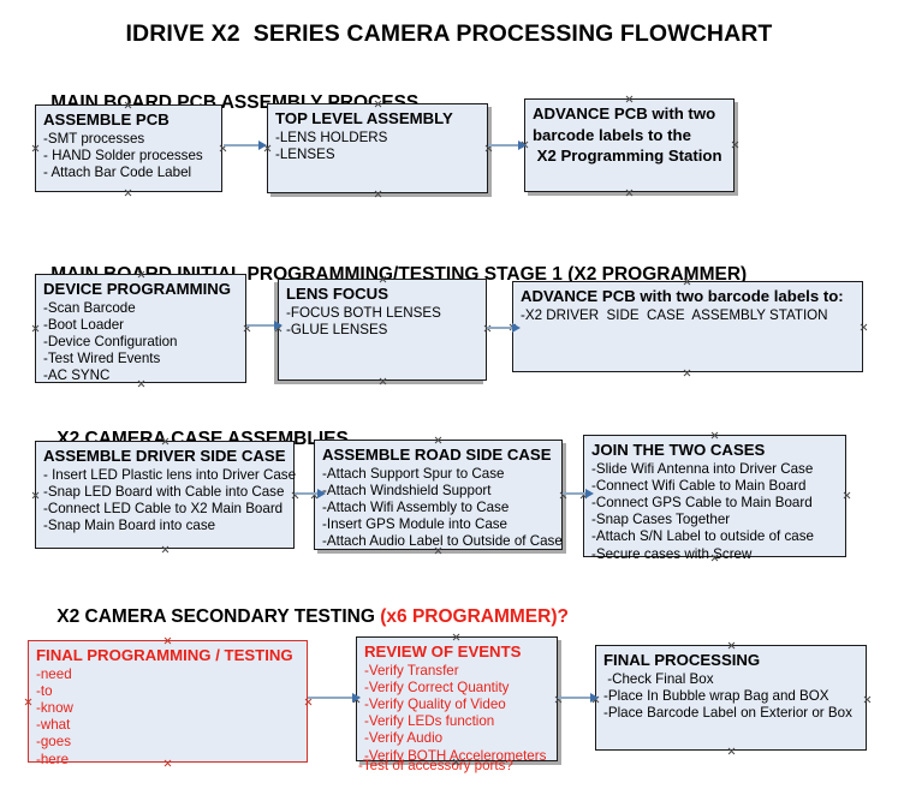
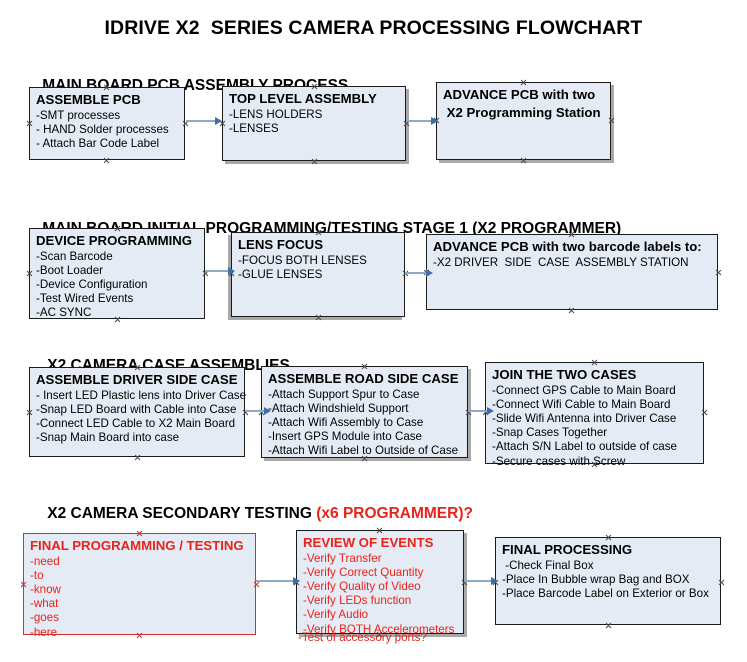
  IDRIVE X2 SERIES CAMERA PROCESSING FLOWCHART
  ASSEMBLE PCB
  -SMT processes
  - HAND Solder processes
  - Attach Bar Code Label
  TOP LEVEL ASSEMBLY
  -LENS HOLDERS
  -LENSES
  ADVANCE PCB with two
- barcode labels to the
  X2 Programming Station
  DEVICE PROGRAMMING
  -Scan Barcode
  -Boot Loader
  -Device Configuration
  -Test Wired Events
  -AC SYNC
  LENS FOCUS
  -FOCUS BOTH LENSES
  -GLUE LENSES
  ADVANCE PCB with two barcode labels to:
  -X2 DRIVER SIDE CASE ASSEMBLY STATION
  X2 CAMERA CASE ASSEMB
  ASSEMBLE DRIVER SIDE CASE
  - Insert LED Plastic lens into Driver Case
  -Snap LED Board with Cable into Case
  -Connect LED Cable to X2 Main Board
  -Snap Main Board into case
  ASSEMBLE ROAD SIDE CASE
  -Attach Support Spur to Case
  -Attach Windshield Support
  -Attach Wifi Assembly to Case
  -Insert GPS Module into Case
- -Attach Audio Label to Outside of Case
+ -Attach Wifi Label to Outside of Case
  JOIN THE TWO CASES
- -Slide Wifi Antenna into Driver Case
+ -Connect GPS Cable to Main Board
  -Connect Wifi Cable to Main Board
- -Connect GPS Cable to Main Board
+ -Slide Wifi Antenna into Driver Case
  -Snap Cases Together
  -Attach S/N Label to outside of case
  -Secure cases withcrew
  X2 CAMERA SECONDARY TESTING (x6 PROGRAMMER)?
  FINAL PROGRAMMING / TESTING
  -need
  -to
  -know
  -what
  -goes
  -here
  REVIEW OF EVENTS
  -Verify Transfer
  -Verify Correct Quantity
  -Verify Quality of Video
  -Verify LEDs function
  -Verify Audio
  -Verify BOTH Accelerometers
  -Test of accessry ports?
  FINAL PROCESSING
  -Check Final Box
  -Place In Bubble wrap Bag and BOX
  -Place Barcode Label on Exterior or Box
